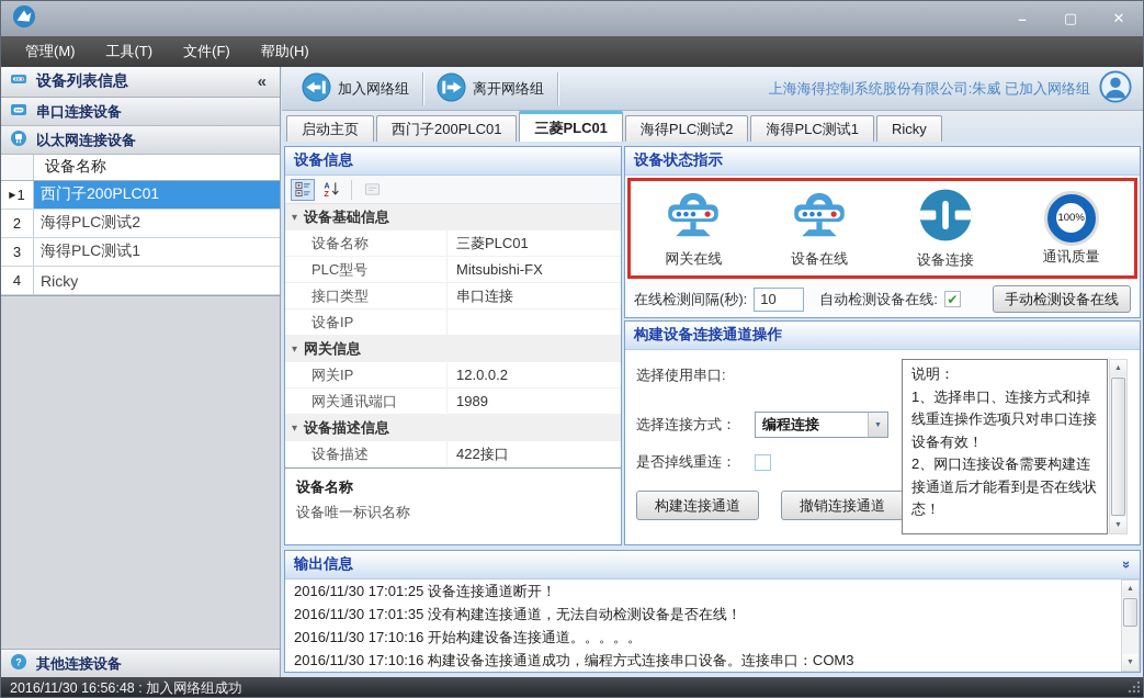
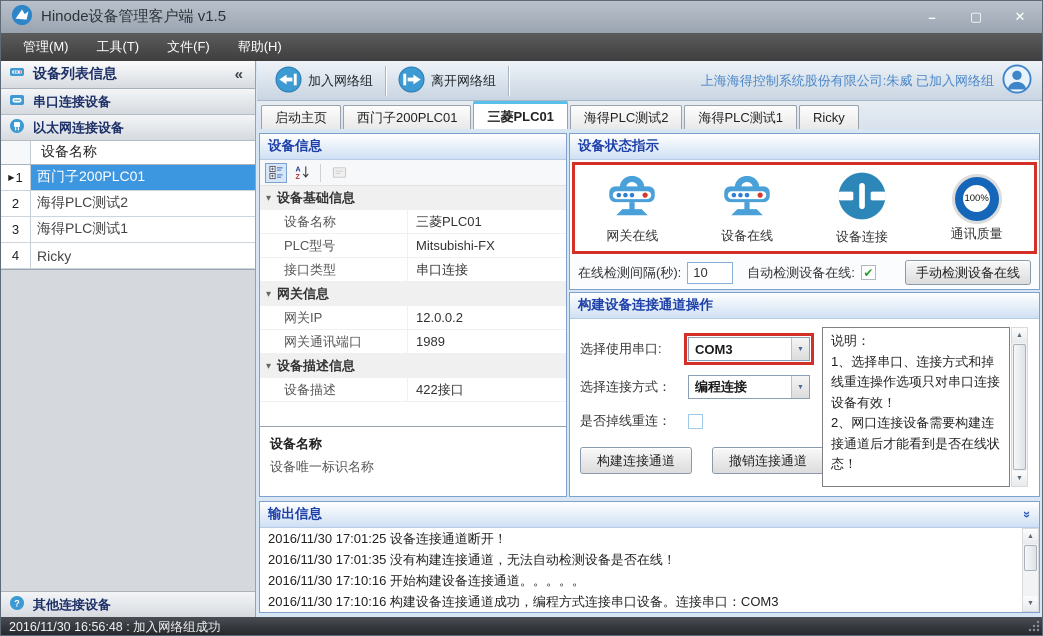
+ Hinode设备管理客户端 v1.5
  –
  ▢
  ✕
  管理(M)
  工具(T)
  文件(F)
  帮助(H)
  设备列表信息
  «
  串口连接设备
  以太网连接设备
  设备名称
  ▶
  1
  西门子200PLC01
  2
  海得PLC测试2
  3
  海得PLC测试1
  4
  Ricky
  ?
  其他连接设备
  加入网络组
  离开网络组
  上海海得控制系统股份有限公司:朱威 已加入网络组
  启动主页
  西门子200PLC01
  三菱PLC01
  海得PLC测试2
  海得PLC测试1
  Ricky
  设备信息
  ▾
  设备基础信息
  设备名称
  三菱PLC01
  PLC型号
  Mitsubishi-FX
  接口类型
  串口连接
- 设备IP
  ▾
  网关信息
  网关IP
  12.0.0.2
  网关通讯端口
  1989
  ▾
  设备描述信息
  设备描述
  422接口
  设备名称
  设备唯一标识名称
  设备状态指示
  网关在线
  设备在线
  设备连接
  100%
  通讯质量
  在线检测间隔(秒):
  10
  自动检测设备在线:
  ✔
  手动检测设备在线
  构建设备连接通道操作
  选择使用串口:
+ COM3
  选择连接方式：
  编程连接
  是否掉线重连：
  构建连接通道
  撤销连接通道
  说明：
  1、选择串口、连接方式和掉线重连操作选项只对串口连接设备有效！
  2、网口连接设备需要构建连接通道后才能看到是否在线状态！
  输出信息
  2016/11/30 17:01:25 设备连接通道断开！
  2016/11/30 17:01:35 没有构建连接通道，无法自动检测设备是否在线！
  2016/11/30 17:10:16 开始构建设备连接通道。。。。。
  2016/11/30 17:10:16 构建设备连接通道成功，编程方式连接串口设备。连接串口：COM3
  2016/11/30 16:56:48 : 加入网络组成功
